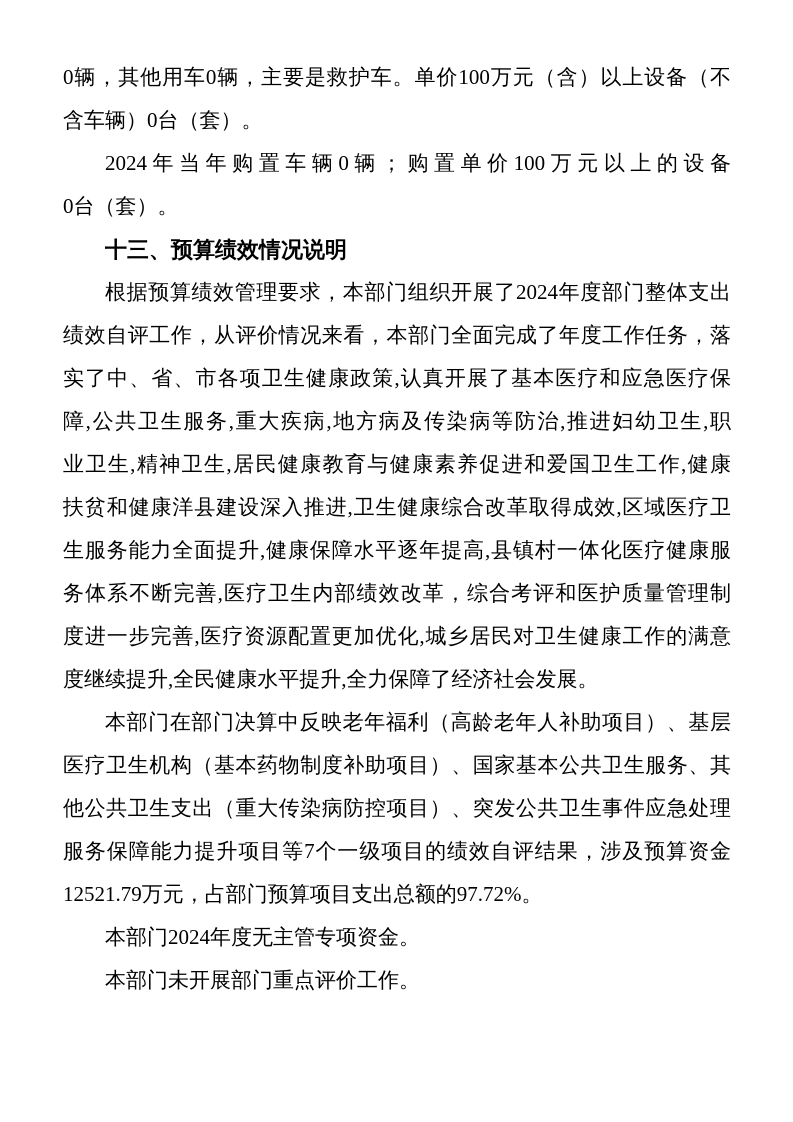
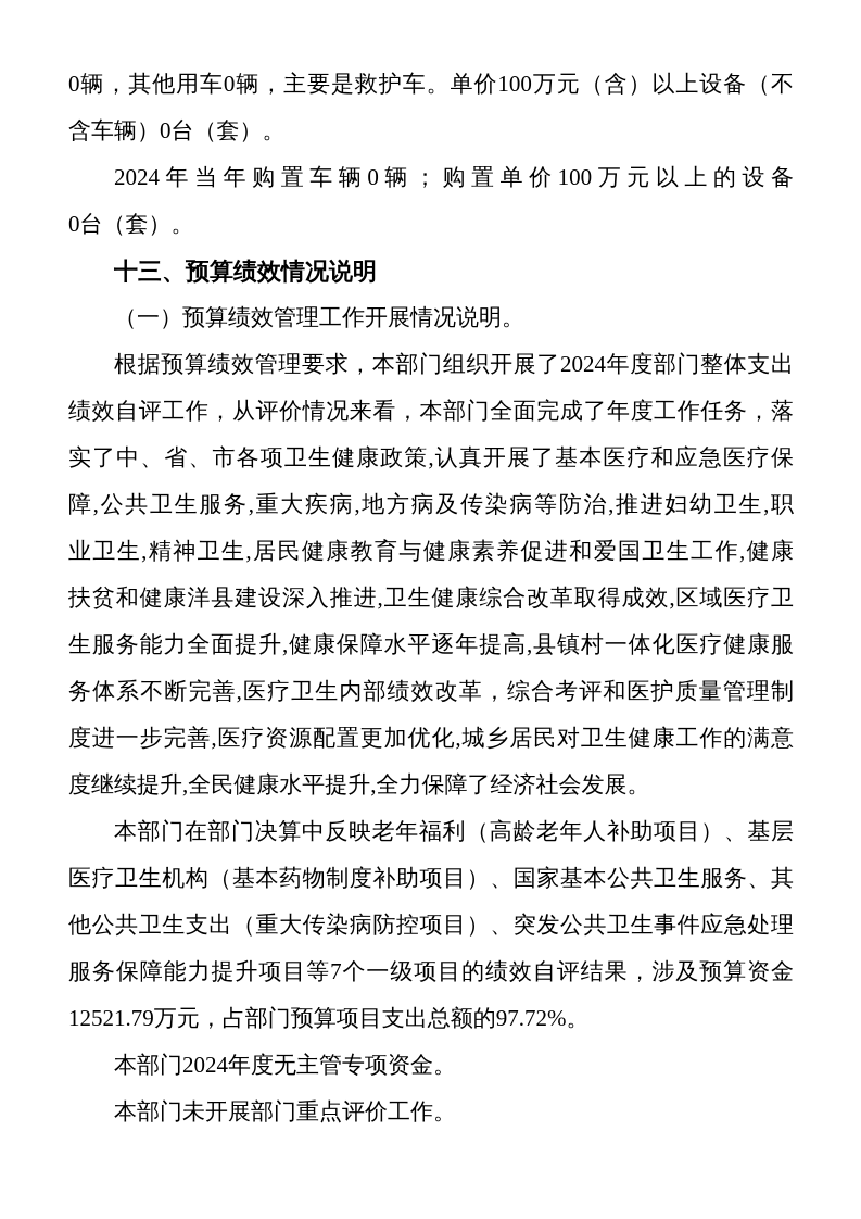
  0辆，其他用车0辆，主要是救护车。单价100万元（含）以上设备（不
  含车辆）0台（套）。
  2024年当年购置车辆0辆；购置单价100万元以上的设备
  0台（套）。
  十三、预算绩效情况说明
+ （一）预算绩效管理工作开展情况说明。
  根据预算绩效管理要求，本部门组织开展了2024年度部门整体支出
  绩效自评工作，从评价情况来看，本部门全面完成了年度工作任务，落
  实了中、省、市各项卫生健康政策,认真开展了基本医疗和应急医疗保
  障,公共卫生服务,重大疾病,地方病及传染病等防治,推进妇幼卫生,职
  业卫生,精神卫生,居民健康教育与健康素养促进和爱国卫生工作,健康
  扶贫和健康洋县建设深入推进,卫生健康综合改革取得成效,区域医疗卫
  生服务能力全面提升,健康保障水平逐年提高,县镇村一体化医疗健康服
  务体系不断完善,医疗卫生内部绩效改革，综合考评和医护质量管理制
  度进一步完善,医疗资源配置更加优化,城乡居民对卫生健康工作的满意
  度继续提升,全民健康水平提升,全力保障了经济社会发展。
  本部门在部门决算中反映老年福利（高龄老年人补助项目）、基层
  医疗卫生机构（基本药物制度补助项目）、国家基本公共卫生服务、其
  他公共卫生支出（重大传染病防控项目）、突发公共卫生事件应急处理
  服务保障能力提升项目等7个一级项目的绩效自评结果，涉及预算资金
  12521.79万元，占部门预算项目支出总额的97.72%。
  本部门2024年度无主管专项资金。
  本部门未开展部门重点评价工作。
